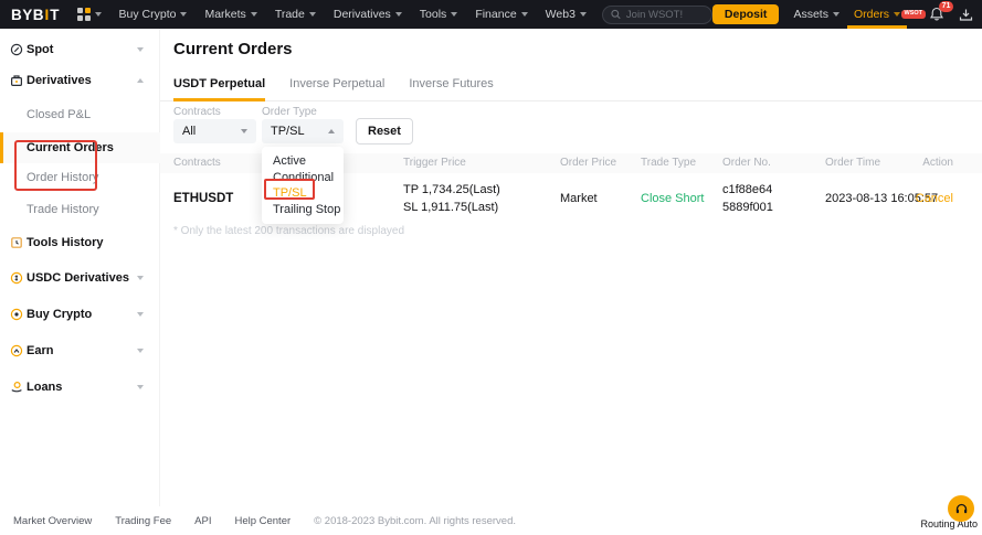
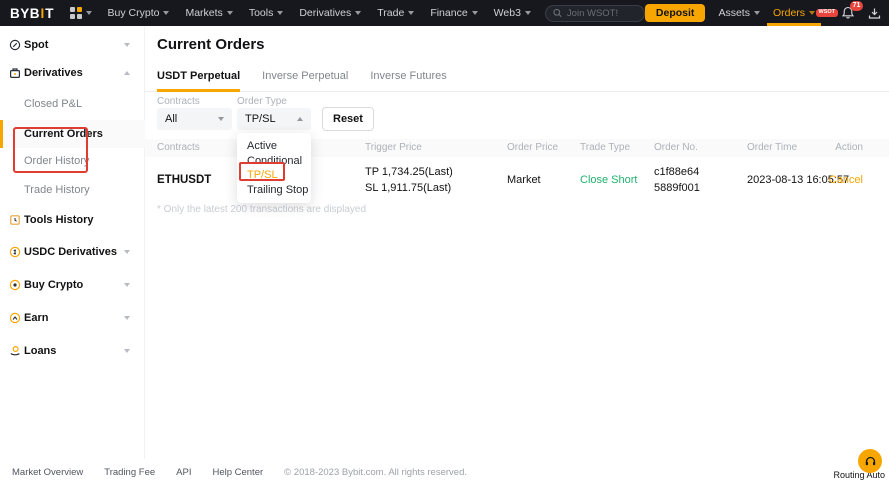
  BYB
  I
  T
  Buy Crypto
  Markets
- Trade
+ Tools
  Derivatives
- Tools
+ Trade
  Finance
  Web3
  Join WSOT!
  Deposit
  Assets
  Orders
  Spot
  Derivatives
  Closed P&L
  Current Orders
  Order History
  Trade History
  Tools History
  USDC Derivatives
  Buy Crypto
  Earn
  Loans
  Current Orders
  USDT Perpetual
  Inverse Perpetual
  Inverse Futures
  Contracts
  Order Type
  All
  TP/SL
  Reset
  Contracts
  Trigger Price
  Order Price
  Trade Type
  Order No.
  Order Time
  Action
  ETHUSDT
  TP 1,734.25(Last)
  SL 1,911.75(Last)
  Market
  Close Short
  c1f88e64
  5889f001
  2023-08-13 16:05:57
  Cancel
  * Only the latest 200 transactions are displayed
  Active
  Conditional
  TP/SL
  Trailing Stop
  Market Overview
  Trading Fee
  API
  Help Center
  © 2018-2023 Bybit.com. All rights reserved.
  Routing Auto
